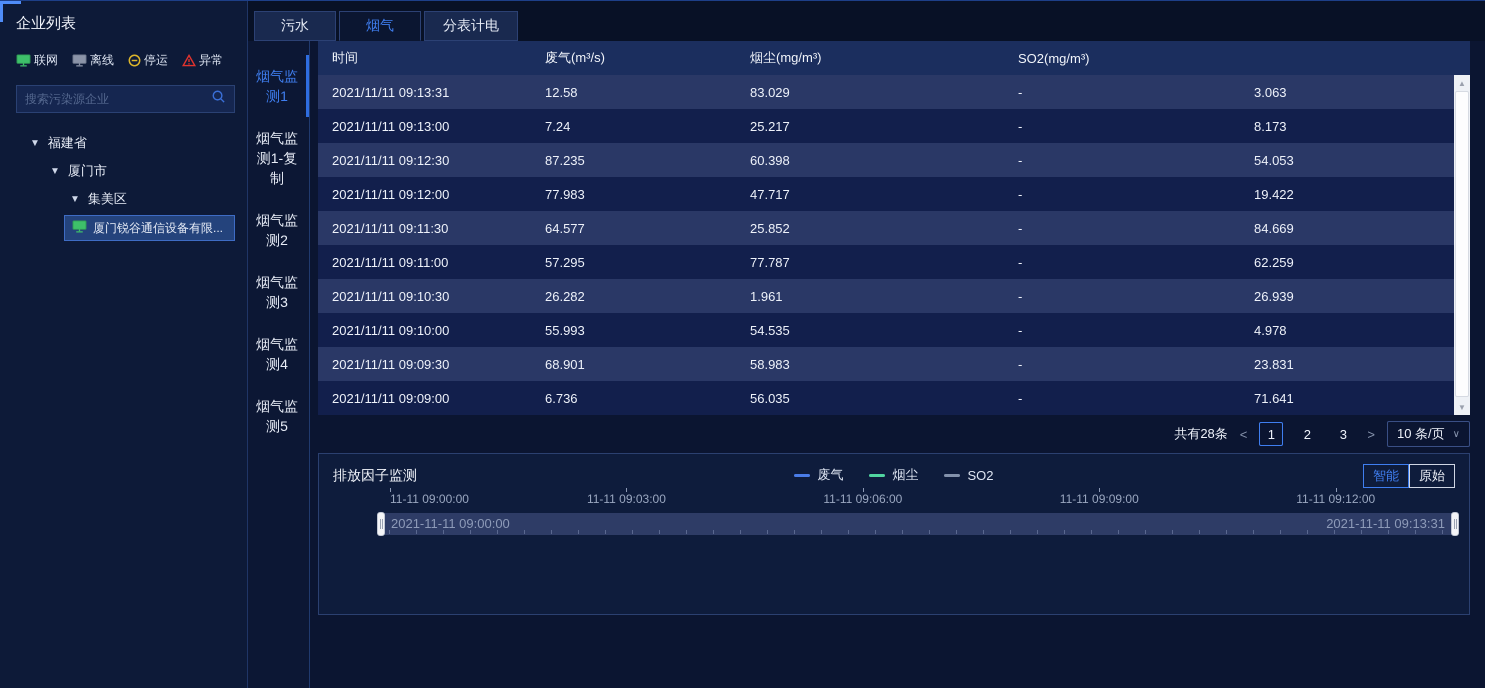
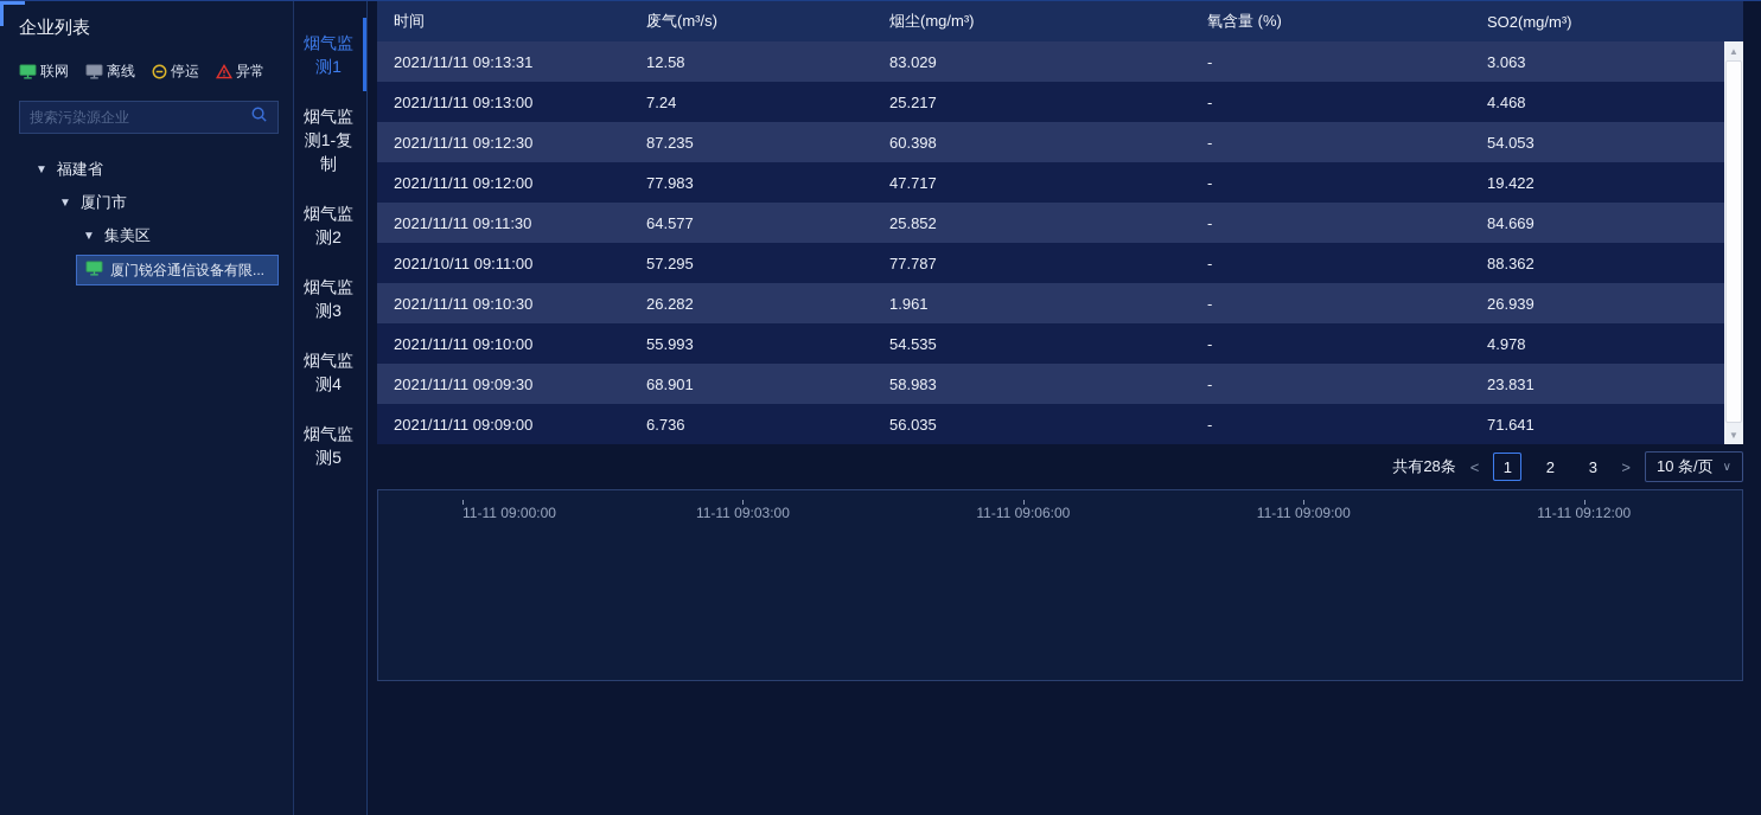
  企业列表
  联网
  离线
  停运
  异常
  搜索污染源企业
  ▼
  福建省
  ▼
  厦门市
  ▼
  集美区
  厦门锐谷通信设备有限...
- 污水
- 烟气
- 分表计电
  烟气监测1
  烟气监测1-复制
  烟气监测2
  烟气监测3
  烟气监测4
  烟气监测5
  时间
  废气(m³/s)
  烟尘(mg/m³)
+ 氧含量 (%)
  SO2(mg/m³)
  2021/11/11 09:13:31
  12.58
  83.029
  -
  3.063
  2021/11/11 09:13:00
  7.24
  25.217
  -
- 8.173
+ 4.468
  2021/11/11 09:12:30
  87.235
  60.398
  -
  54.053
  2021/11/11 09:12:00
  77.983
  47.717
  -
  19.422
  2021/11/11 09:11:30
  64.577
  25.852
  -
  84.669
- 2021/11/11 09:11:00
+ 2021/10/11 09:11:00
  57.295
  77.787
  -
- 62.259
+ 88.362
  2021/11/11 09:10:30
  26.282
  1.961
  -
  26.939
  2021/11/11 09:10:00
  55.993
  54.535
  -
  4.978
  2021/11/11 09:09:30
  68.901
  58.983
  -
  23.831
  2021/11/11 09:09:00
  6.736
  56.035
  -
  71.641
  ▲
  ▼
  共有28条
  <
  1
  2
  3
  >
  10 条/页
  ∨
- 排放因子监测
- 废气
- 烟尘
- SO2
- 智能
- 原始
  11-11 09:00:00
  11-11 09:03:00
  11-11 09:06:00
  11-11 09:09:00
  11-11 09:12:00
- 2021-11-11 09:00:00
- 2021-11-11 09:13:31
